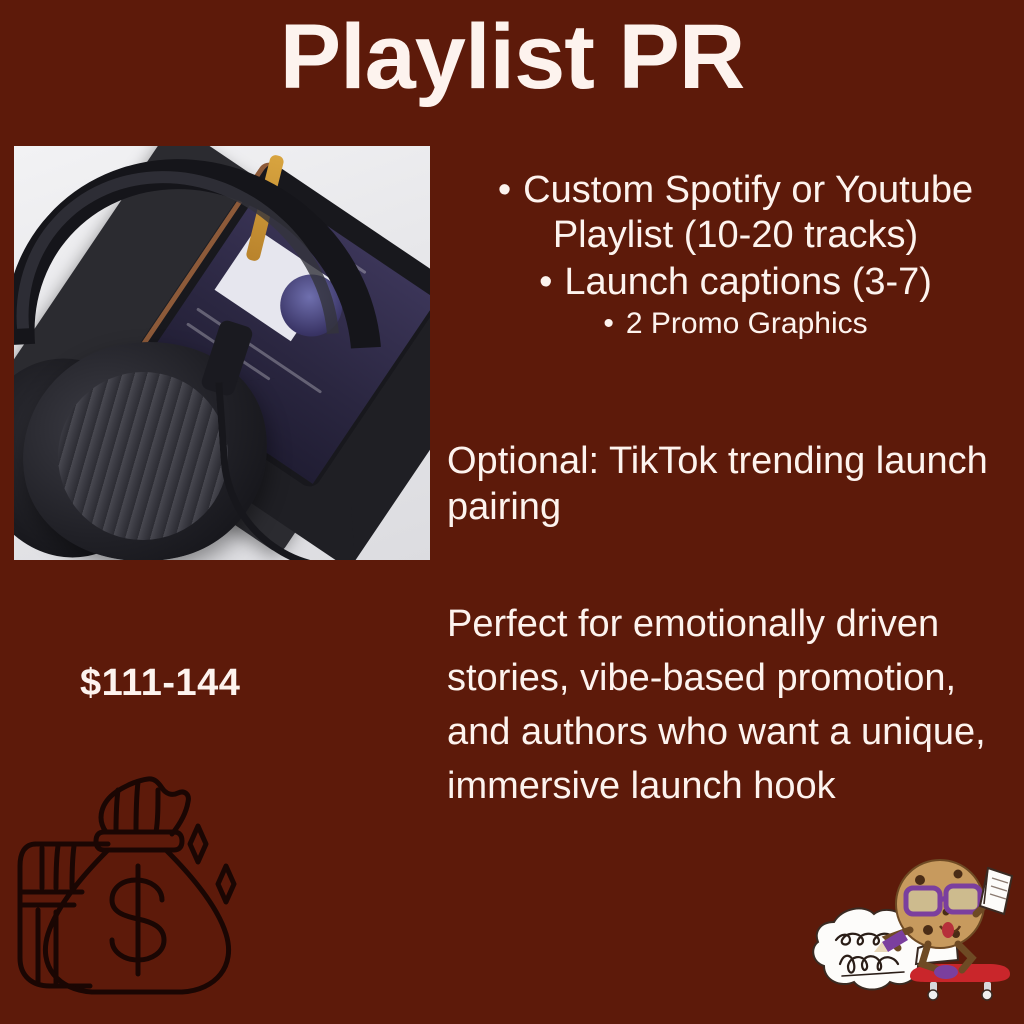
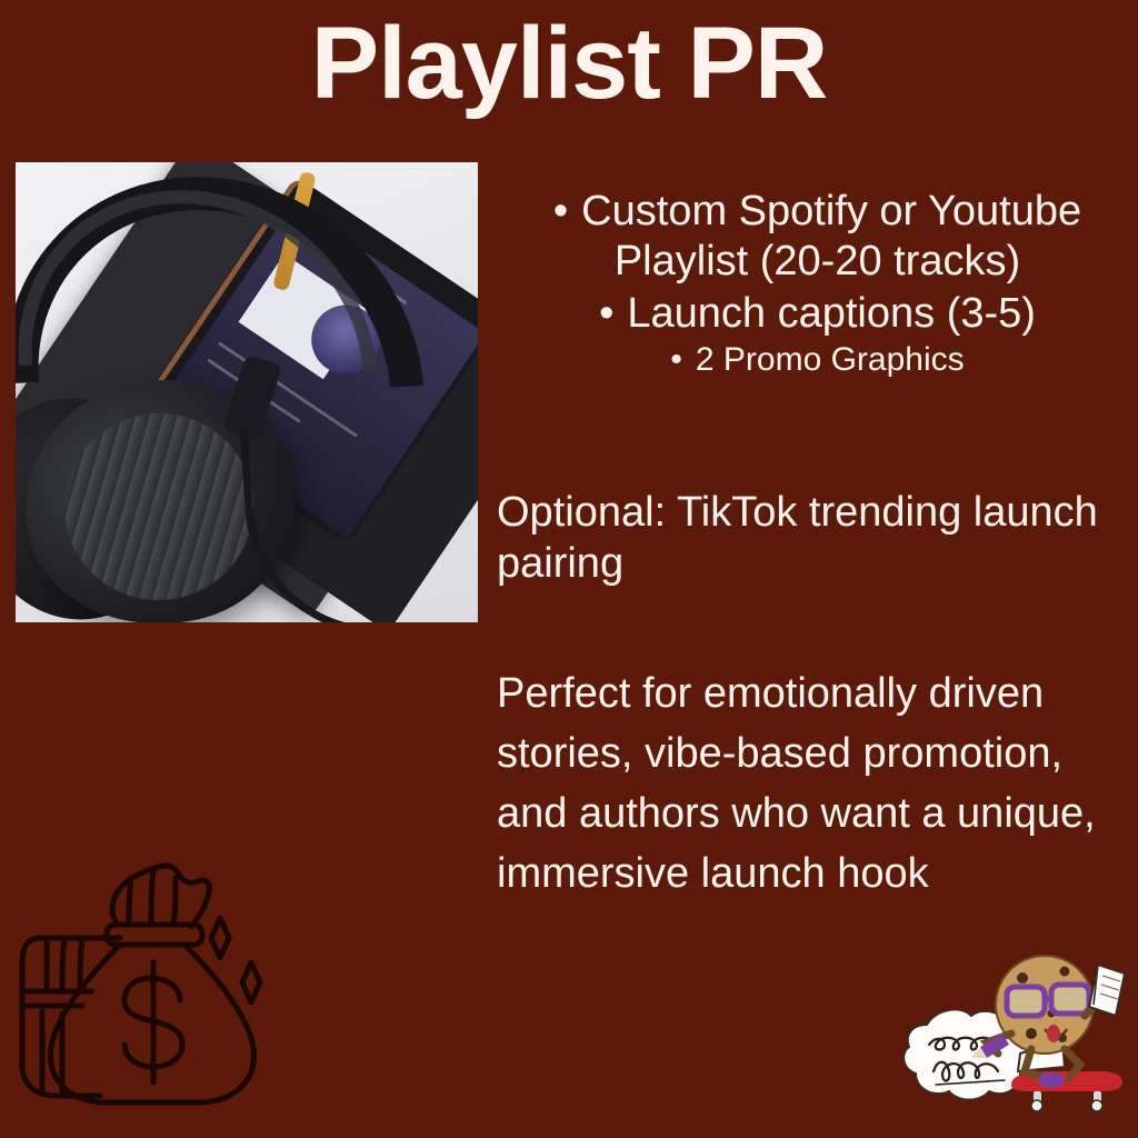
  Playlist PR
- • Custom Spotify or Youtube Playlist (10-20 tracks)
+ • Custom Spotify or Youtube Playlist (20-20 tracks)
- • Launch captions (3-7)
+ • Launch captions (3-5)
  • 2 Promo Graphics
  Optional: TikTok trending launch pairing
  Perfect for emotionally driven stories, vibe-based promotion, and authors who want a unique, immersive launch hook
- $111-144
